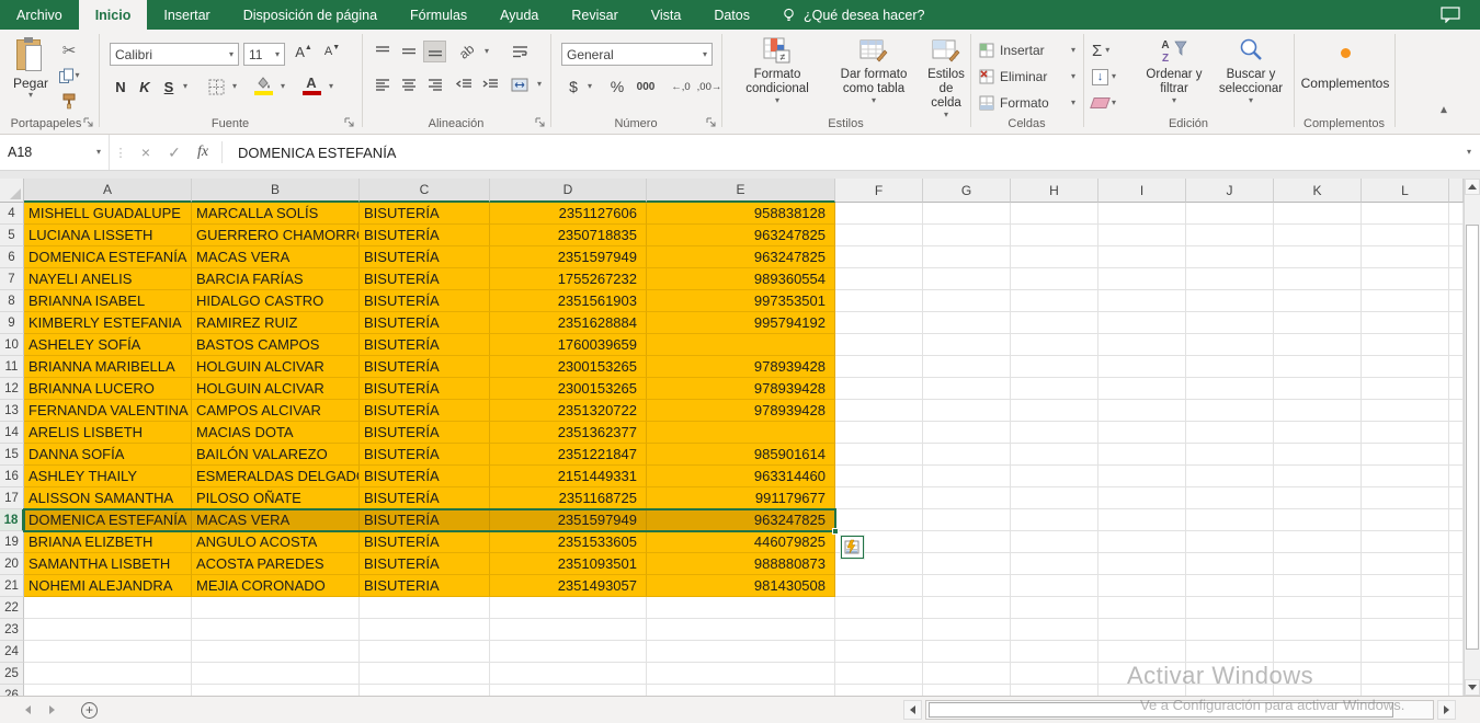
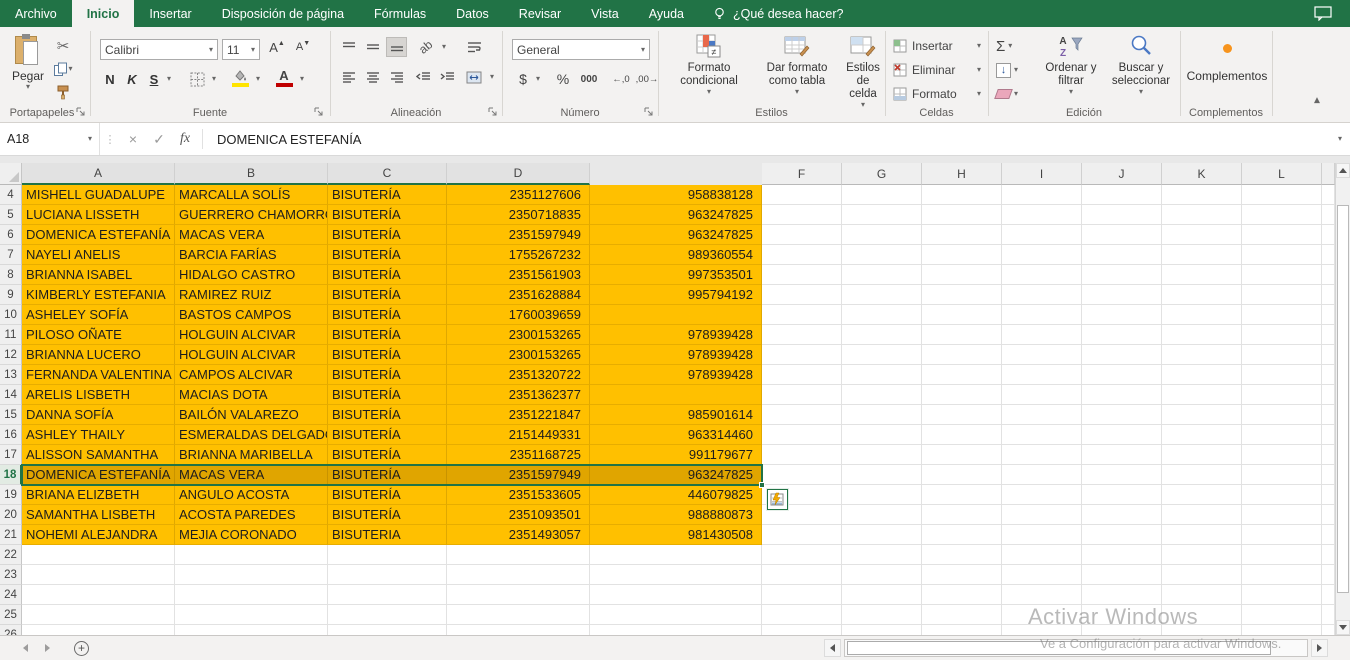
  Archivo
  Inicio
  Insertar
  Disposición de página
  Fórmulas
- Ayuda
+ Datos
  Revisar
  Vista
- Datos
+ Ayuda
  ¿Qué desea hacer?
  Pegar
  ▾
  ✂
  ▾
  Portapapeles
  Calibri
  ▾
  11
  ▾
  A
  A
  N
  K
  S
  ▾
  ▾
  ▾
  A
  ▾
  Fuente
  ▾
  ▾
  Alineación
  General
  ▾
  $
  ▾
  %
  000
  ←,0
  ,00→
  Número
  ≠
  Formato condicional
  ▾
  Dar formato como tabla
  ▾
  Estilos de celda
  ▾
  Estilos
  Insertar
  ▾
  Eliminar
  ▾
  Formato
  ▾
  Celdas
  Σ
  ▾
  ↓
  ▾
  ▾
  A
  Z
  Ordenar y filtrar
  ▾
  Buscar y seleccionar
  ▾
  Edición
  Complementos
  Complementos
  A18
  ▾
  ⋮
  ×
  ✓
  fx
  DOMENICA ESTEFANÍA
  ▾
  A
  B
  C
  D
- E
  F
  G
  H
  I
  J
  K
  L
  4
  MISHELL GUADALUPE
  MARCALLA SOLÍS
  BISUTERÍA
  2351127606
  958838128
  5
  LUCIANA LISSETH
  GUERRERO CHAMORR
  BISUTERÍA
  2350718835
  963247825
  6
  DOMENICA ESTEFANÍA
  MACAS VERA
  BISUTERÍA
  2351597949
  963247825
  7
  NAYELI ANELIS
  BARCIA FARÍAS
  BISUTERÍA
  1755267232
  989360554
  8
  BRIANNA ISABEL
  HIDALGO CASTRO
  BISUTERÍA
  2351561903
  997353501
  9
  KIMBERLY ESTEFANIA
  RAMIREZ RUIZ
  BISUTERÍA
  2351628884
  995794192
  10
  ASHELEY SOFÍA
  BASTOS CAMPOS
  BISUTERÍA
  1760039659
  11
- BRIANNA MARIBELLA
+ PILOSO OÑATE
  HOLGUIN ALCIVAR
  BISUTERÍA
  2300153265
  978939428
  12
  BRIANNA LUCERO
  HOLGUIN ALCIVAR
  BISUTERÍA
  2300153265
  978939428
  13
  FERNANDA VALENTINA
  CAMPOS ALCIVAR
  BISUTERÍA
  2351320722
  978939428
  14
  ARELIS LISBETH
  MACIAS DOTA
  BISUTERÍA
  2351362377
  15
  DANNA SOFÍA
  BAILÓN VALAREZO
  BISUTERÍA
  2351221847
  985901614
  16
  ASHLEY THAILY
  ESMERALDAS DELGAD
  BISUTERÍA
  2151449331
  963314460
  17
  ALISSON SAMANTHA
- PILOSO OÑATE
+ BRIANNA MARIBELLA
  BISUTERÍA
  2351168725
  991179677
  18
  DOMENICA ESTEFANÍA
  MACAS VERA
  BISUTERÍA
  2351597949
  963247825
  19
  BRIANA ELIZBETH
  ANGULO ACOSTA
  BISUTERÍA
  2351533605
  446079825
  20
  SAMANTHA LISBETH
  ACOSTA PAREDES
  BISUTERÍA
  2351093501
  988880873
  21
  NOHEMI ALEJANDRA
  MEJIA CORONADO
  BISUTERIA
  2351493057
  981430508
  22
  23
  24
  25
  +
  Activar Windows
  Ve a Configuración para activar Windows.
